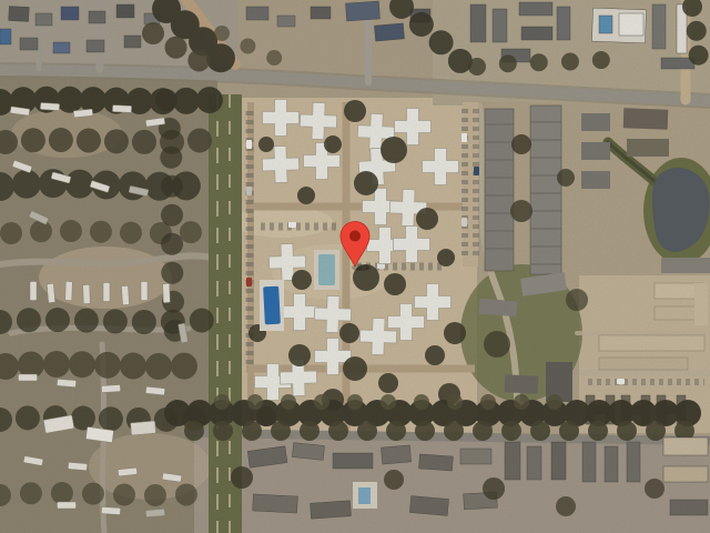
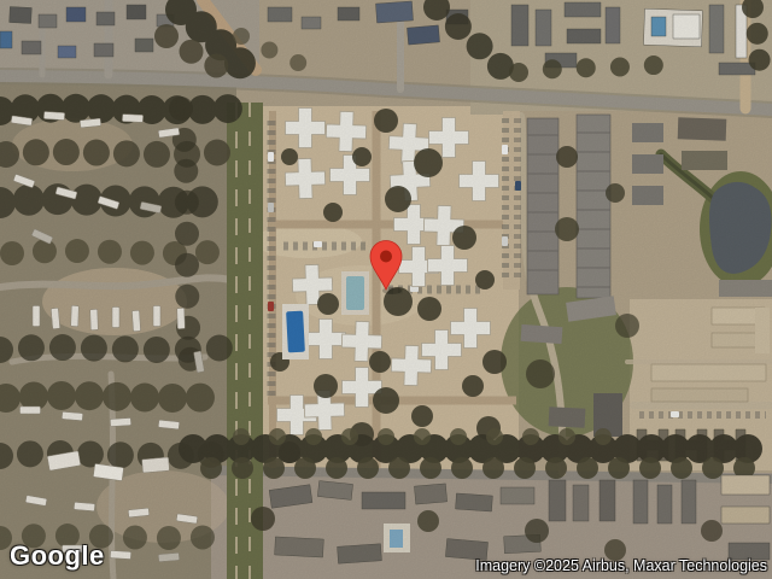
+ Google
+ Imagery ©2025 Airbus, Maxar Technologies
